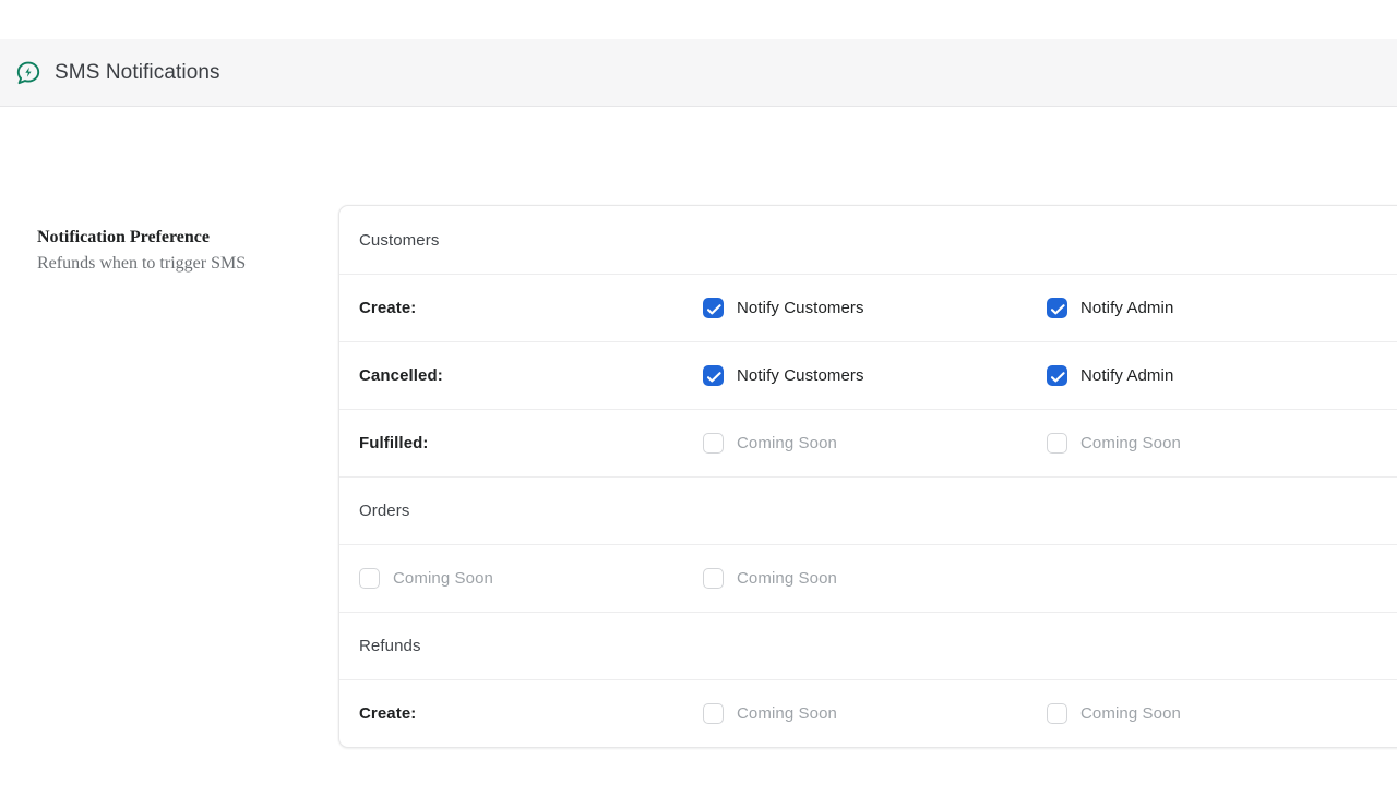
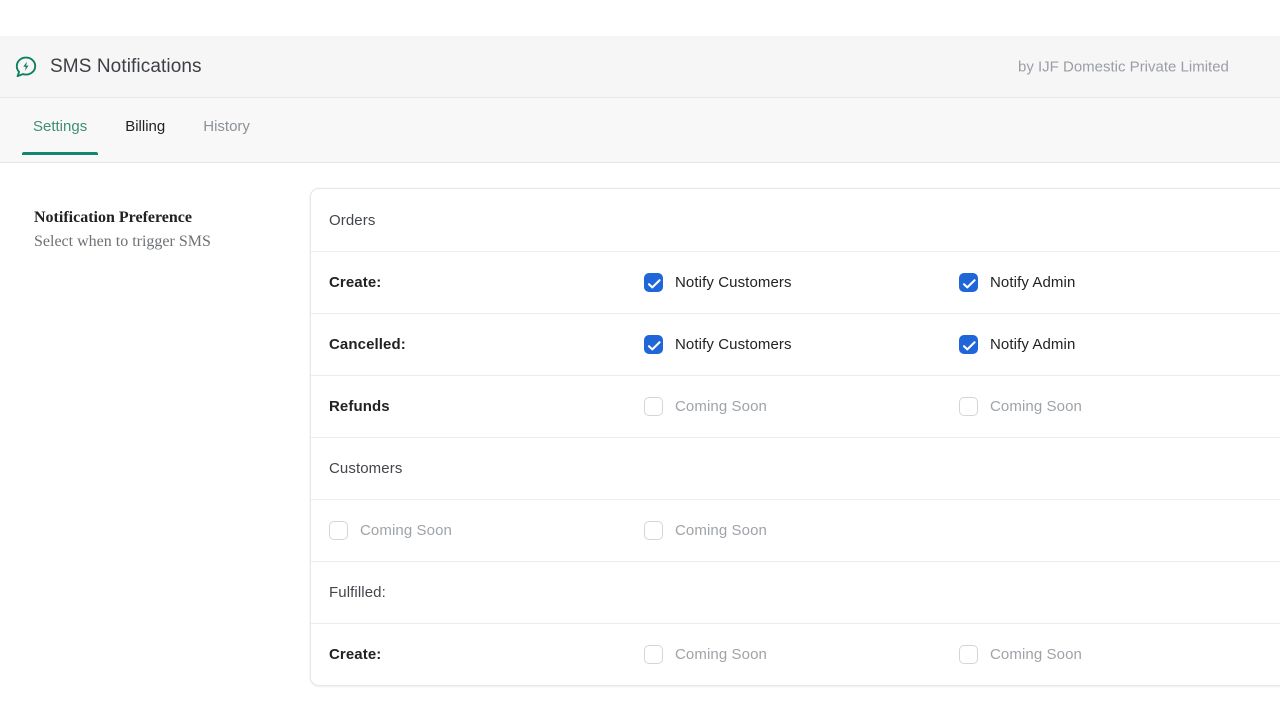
  SMS Notifications
+ by IJF Domestic Private Limited
+ Settings
+ Billing
+ History
  Notification Preference
- Refunds when to trigger SMS
+ Select when to trigger SMS
- Customers
+ Orders
  Create:
  Notify Customers
  Notify Admin
  Cancelled:
  Notify Customers
  Notify Admin
- Fulfilled:
+ Refunds
  Coming Soon
  Coming Soon
- Orders
+ Customers
  Coming Soon
  Coming Soon
- Refunds
+ Fulfilled:
  Create:
  Coming Soon
  Coming Soon
